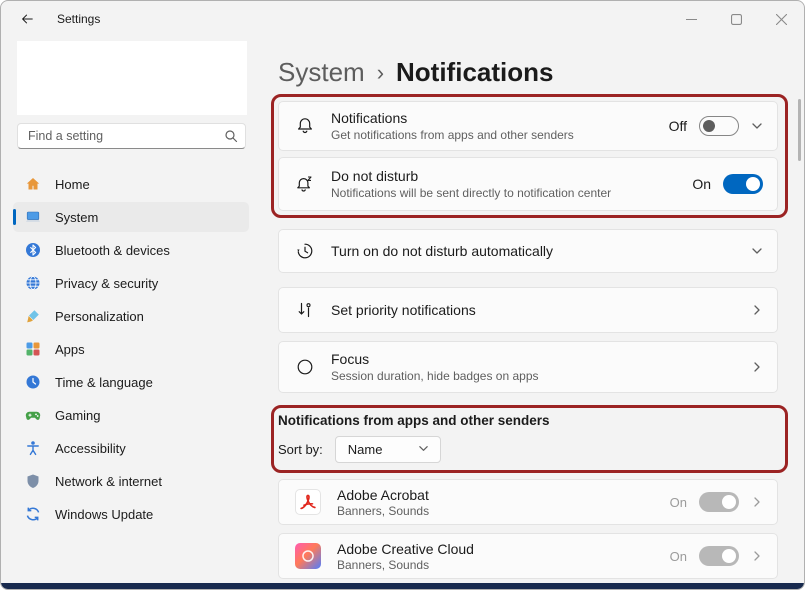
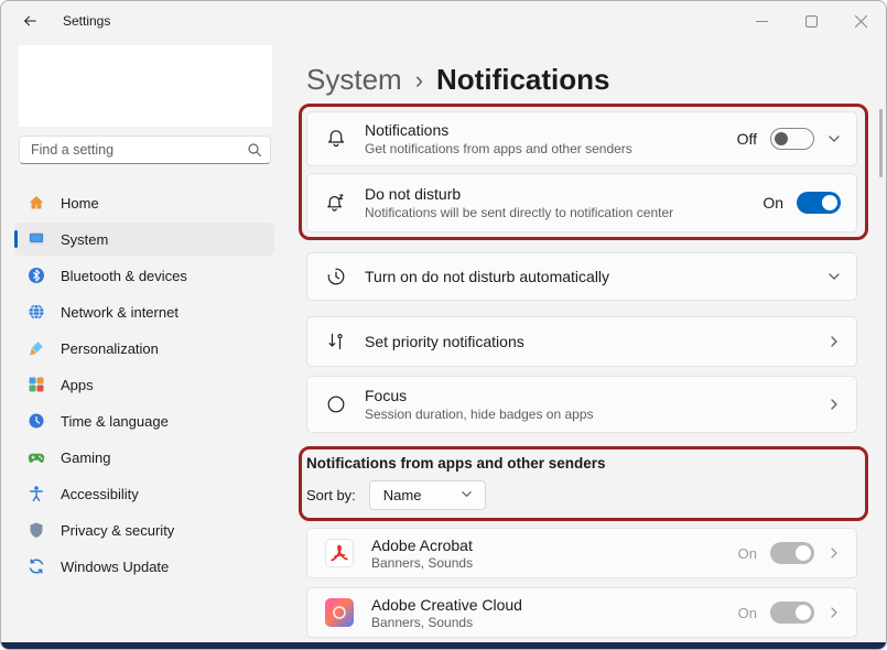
  Settings
  Find a setting
  Home
  System
  Bluetooth & devices
- Privacy & security
+ Network & internet
  Personalization
  Apps
  Time & language
  Gaming
  Accessibility
- Network & internet
+ Privacy & security
  Windows Update
  System
  ›
  Notifications
  Notifications
  Get notifications from apps and other senders
  Off
  Do not disturb
  Notifications will be sent directly to notification center
  On
  Turn on do not disturb automatically
  Set priority notifications
  Focus
  Session duration, hide badges on apps
  Notifications from apps and other senders
  Sort by:
  Name
  Adobe Acrobat
  Banners, Sounds
  On
  Adobe Creative Cloud
  Banners, Sounds
  On
